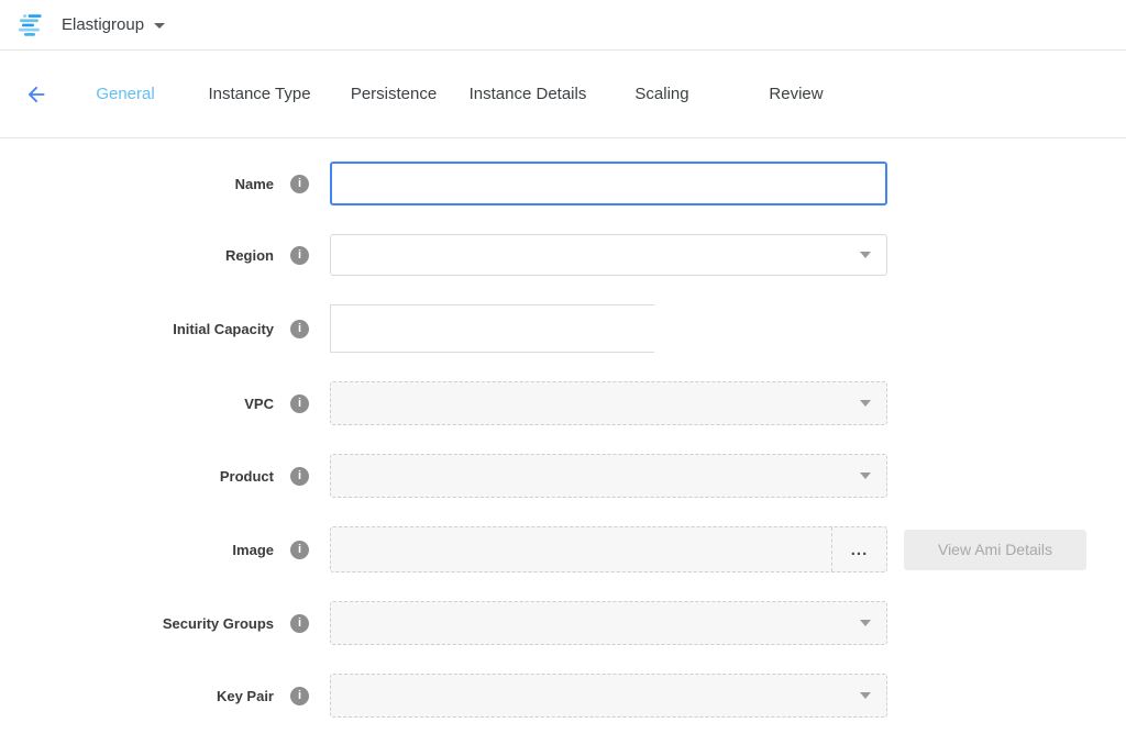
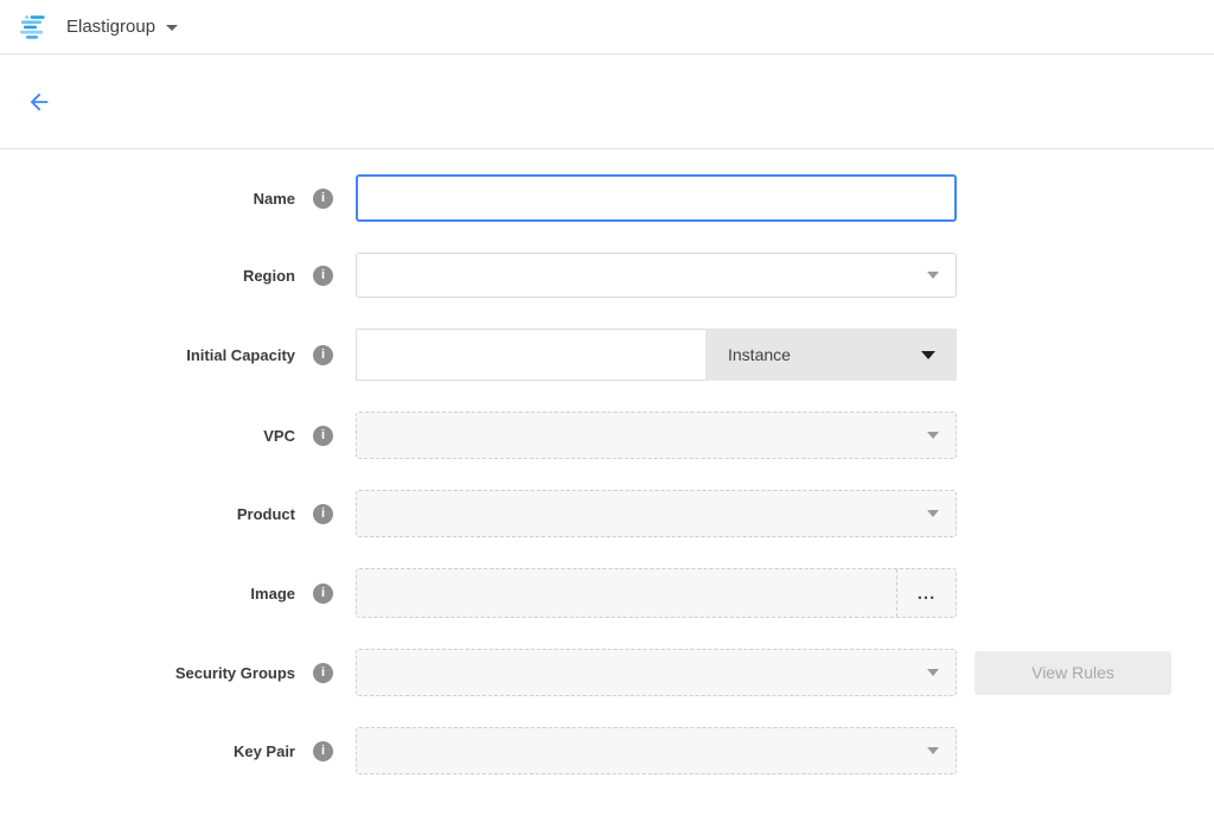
  Elastigroup
- General
- Instance Type
- Persistence
- Instance Details
- Scaling
- Review
  Name
  i
  Region
  i
  Initial Capacity
  i
+ Instance
  VPC
  i
  Product
  i
  Image
  i
  ...
- View Ami Details
  Security Groups
  i
+ View Rules
  Key Pair
  i
